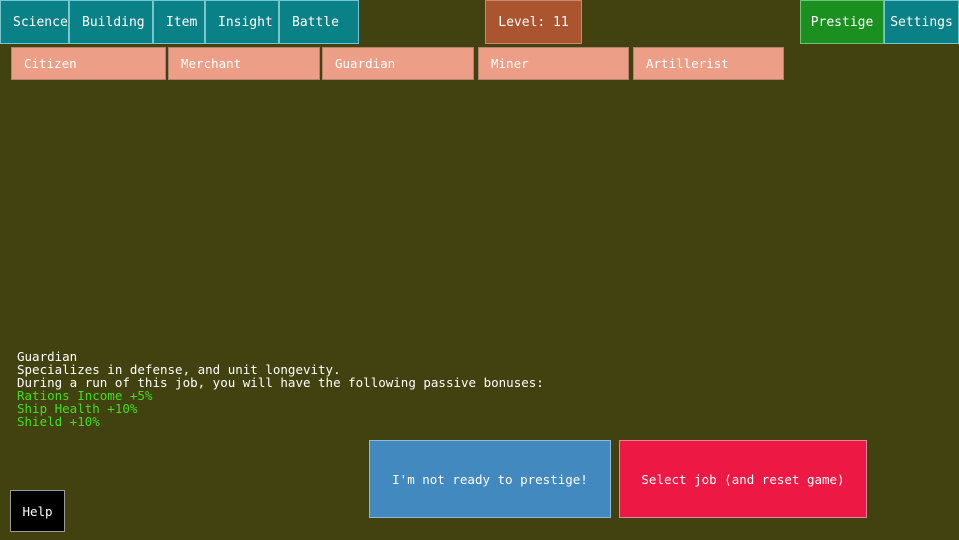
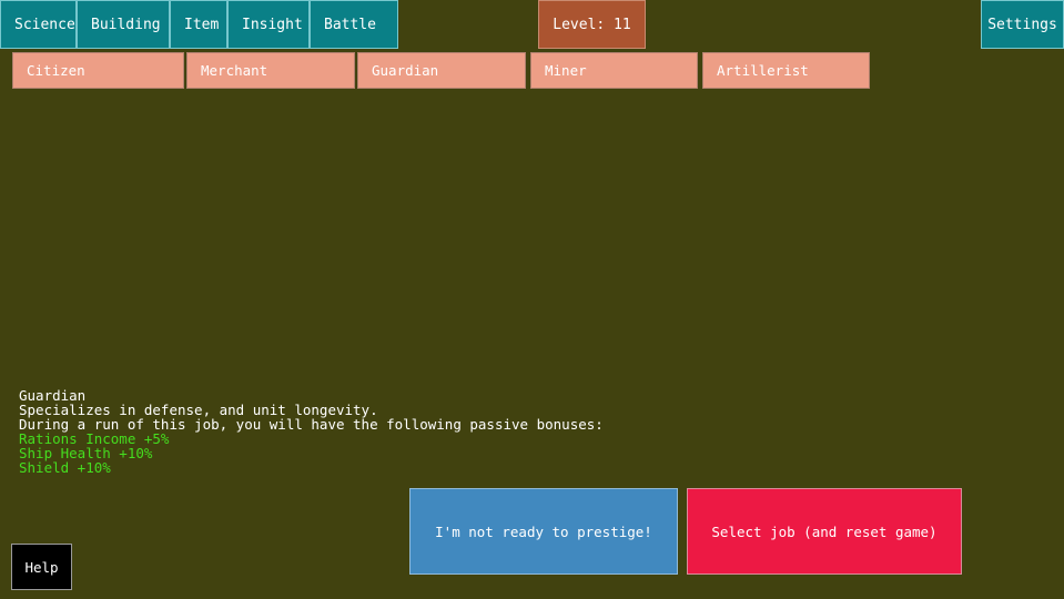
  Science
  Building
  Item
  Insight
  Battle
  Level: 11
- Prestige
  Settings
  Citizen
  Merchant
  Guardian
  Miner
  Artillerist
  Guardian
  Specializes in defense, and unit longevity.
  During a run of this job, you will have the following passive bonuses:
  Rations Income +5%
  Ship Health +10%
  Shield +10%
  I'm not ready to prestige!
  Select job (and reset game)
  Help
